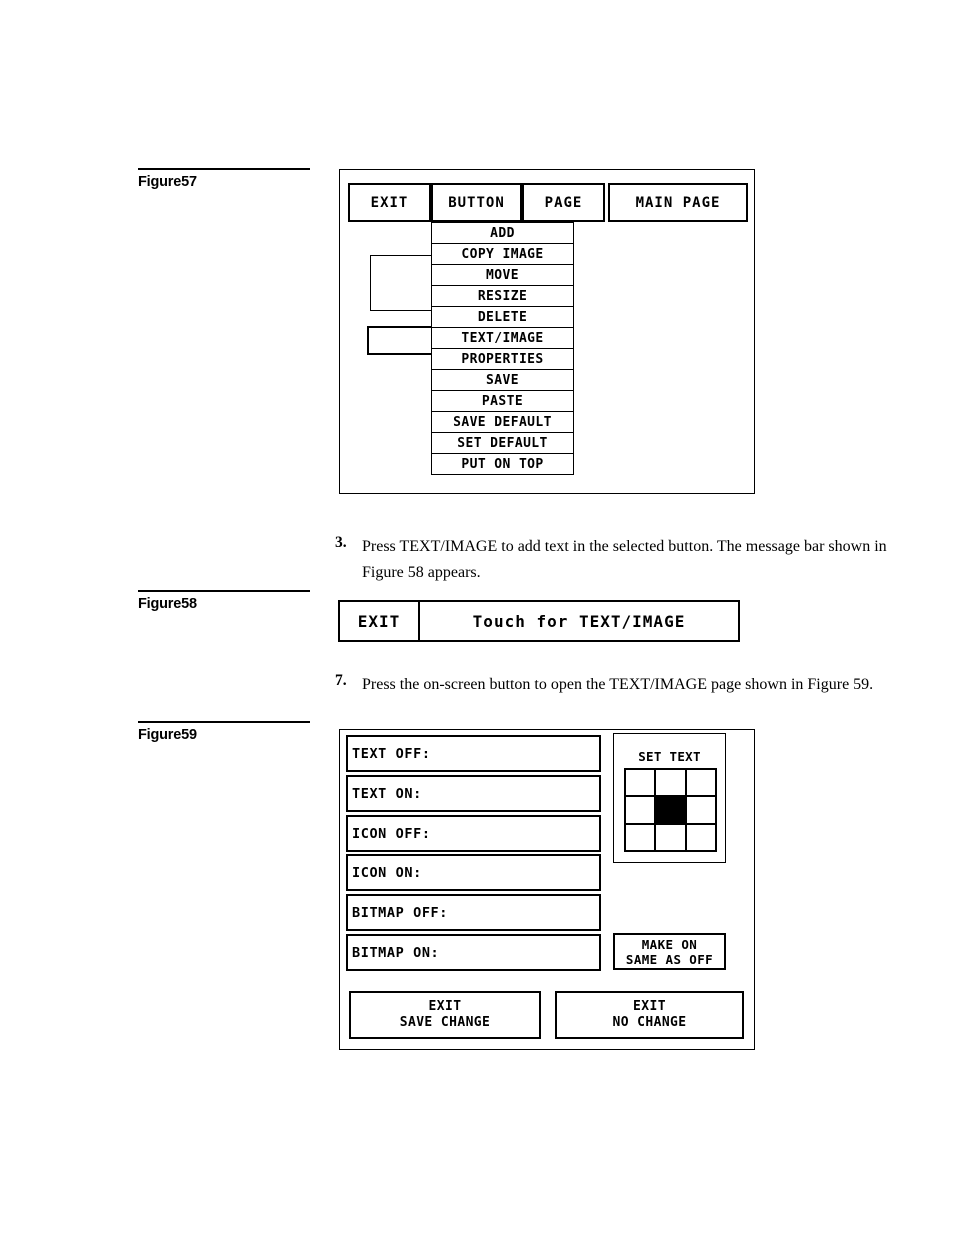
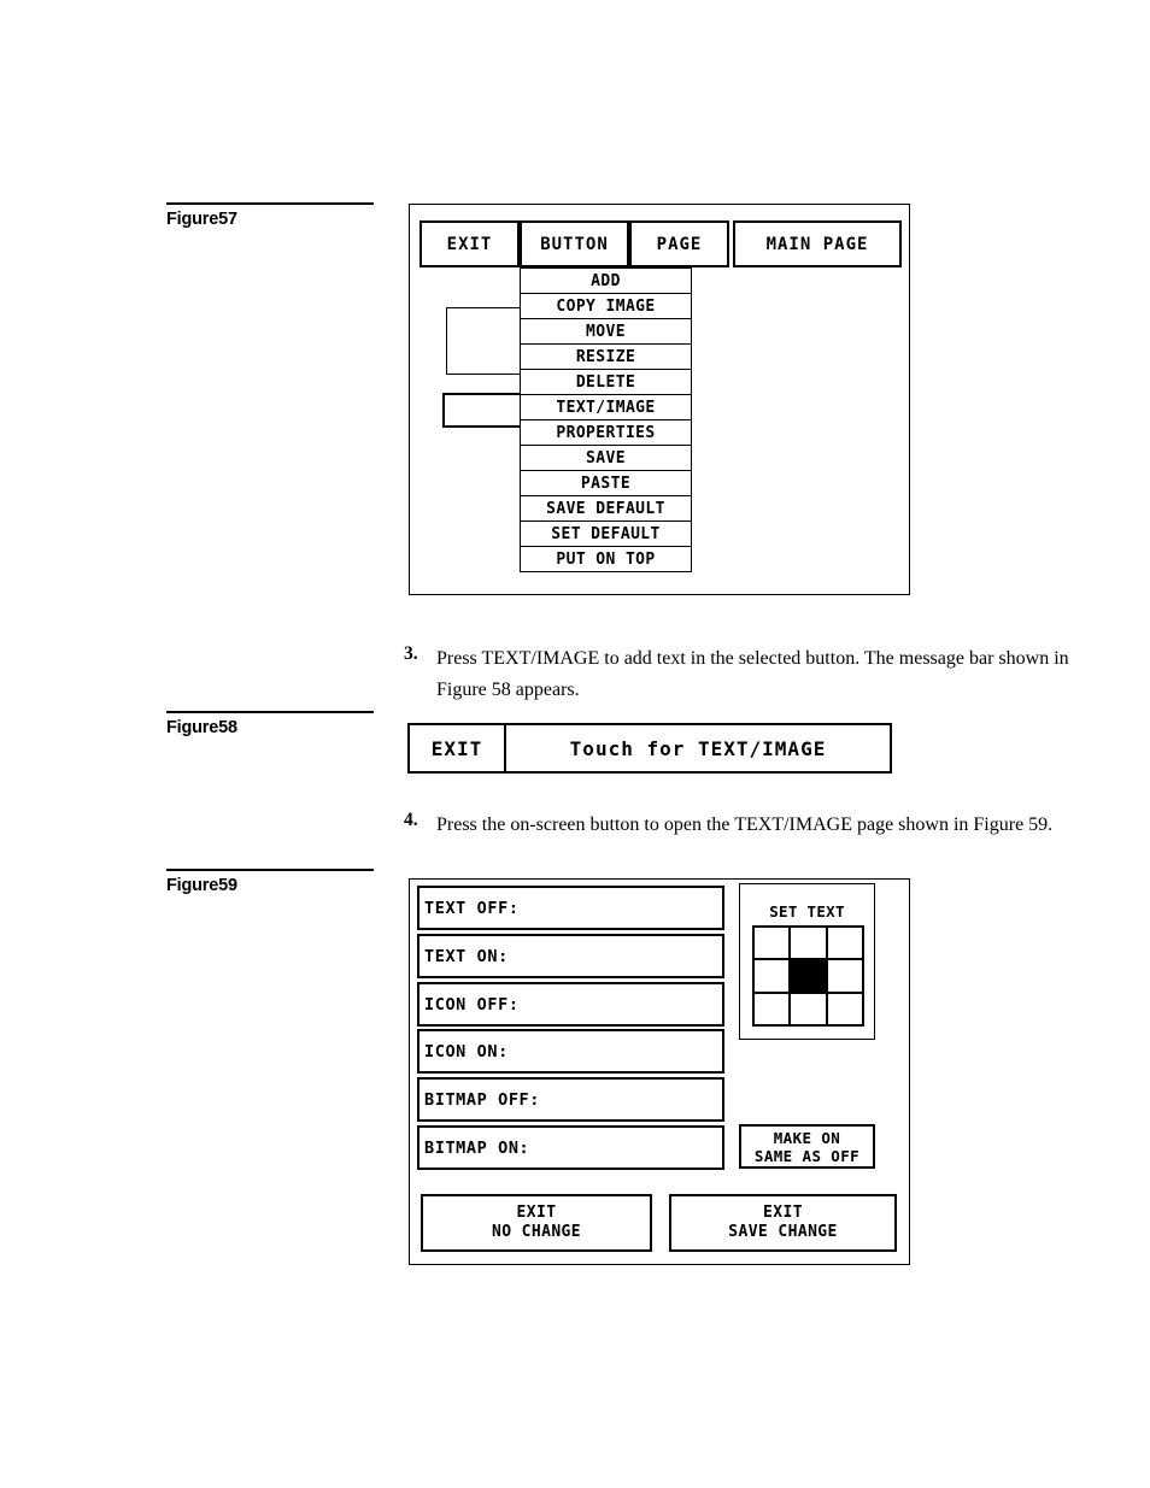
  Figure57
  EXIT
  BUTTON
  PAGE
  MAIN PAGE
  ADD
  COPY IMAGE
  MOVE
  RESIZE
  DELETE
  TEXT/IMAGE
  PROPERTIES
  SAVE
  PASTE
  SAVE DEFAULT
  SET DEFAULT
  PUT ON TOP
  3.
  Press TEXT/IMAGE to add text in the selected button. The message bar shown in Figure 58 appears.
  Figure58
  EXIT
  Touch for TEXT/IMAGE
- 7.
+ 4.
  Press the on-screen button to open the TEXT/IMAGE page shown in Figure 59.
  Figure59
  TEXT OFF:
  TEXT ON:
  ICON OFF:
  ICON ON:
  BITMAP OFF:
  BITMAP ON:
  SET TEXT
  MAKE ON
  SAME AS OFF
  EXIT
- SAVE CHANGE
+ NO CHANGE
  EXIT
- NO CHANGE
+ SAVE CHANGE
